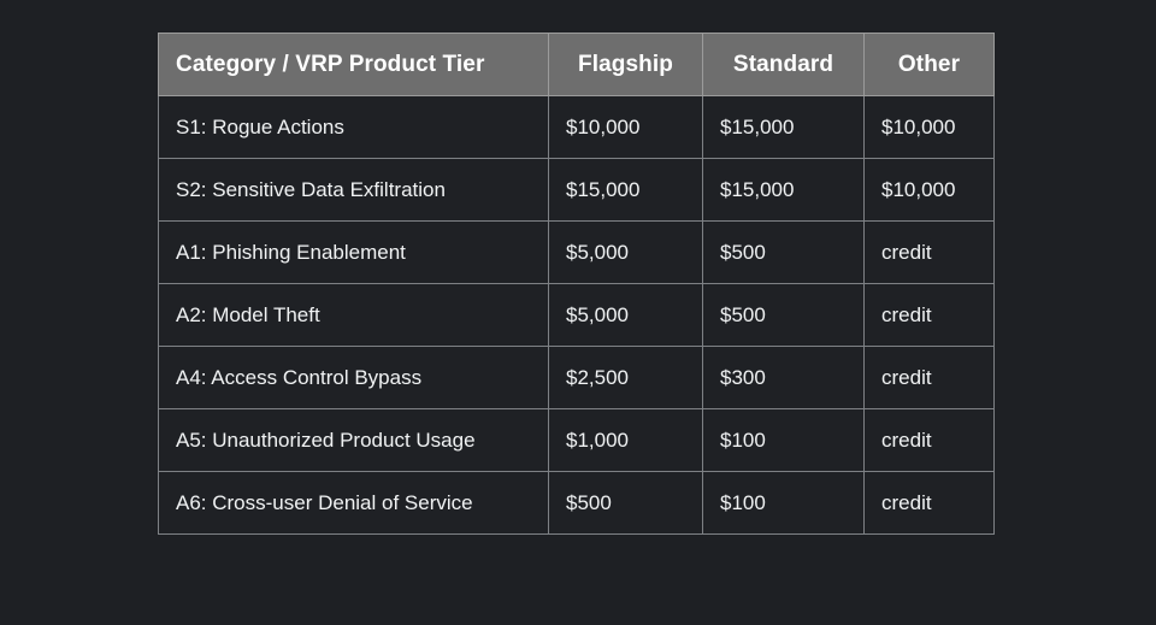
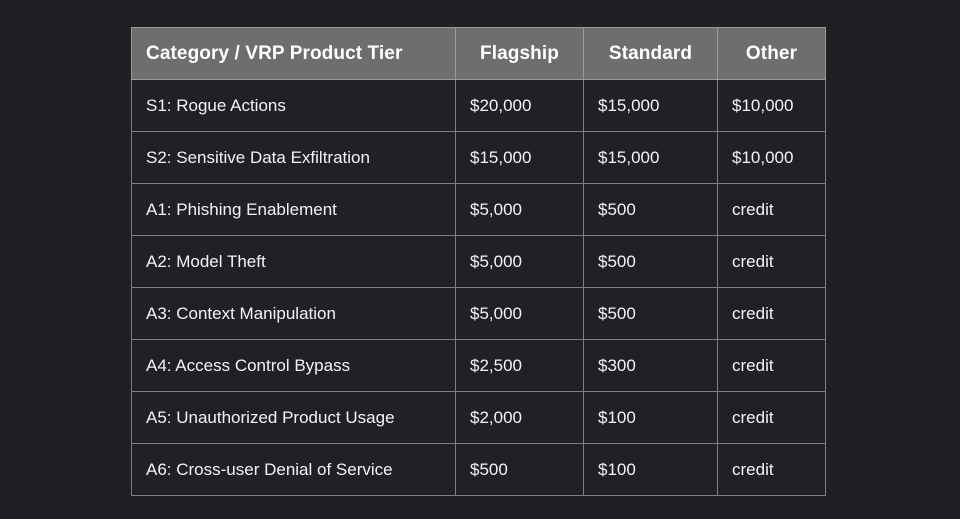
  Category / VRP Product Tier	Flagship	Standard	Other
- S1: Rogue Actions	$10,000	$15,000	$10,000
+ S1: Rogue Actions	$20,000	$15,000	$10,000
  S2: Sensitive Data Exfiltration	$15,000	$15,000	$10,000
  A1: Phishing Enablement	$5,000	$500	credit
  A2: Model Theft	$5,000	$500	credit
+ A3: Context Manipulation	$5,000	$500	credit
  A4: Access Control Bypass	$2,500	$300	credit
- A5: Unauthorized Product Usage	$1,000	$100	credit
+ A5: Unauthorized Product Usage	$2,000	$100	credit
  A6: Cross-user Denial of Service	$500	$100	credit
